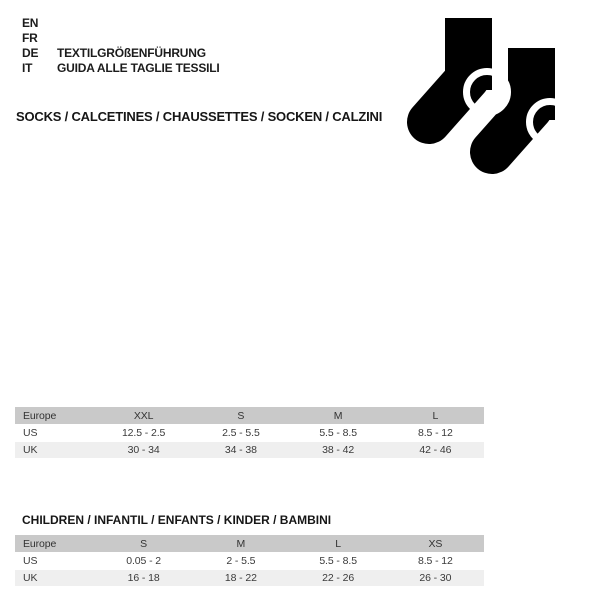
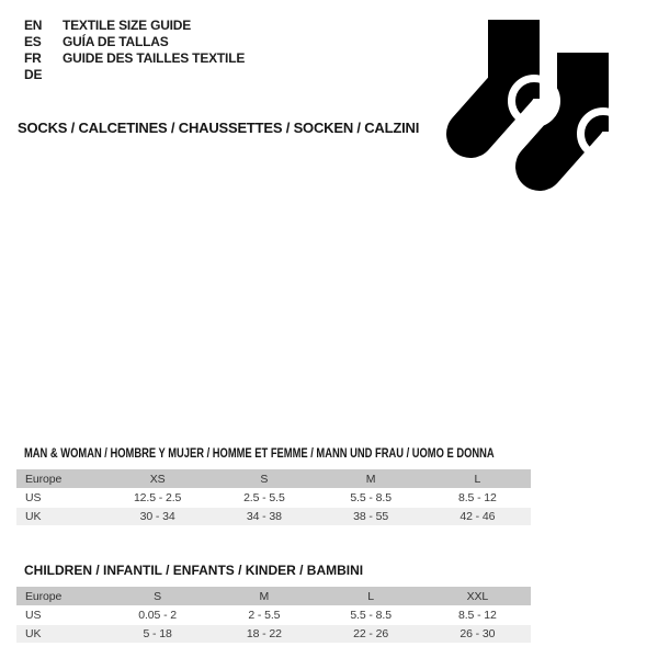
  EN
+ TEXTILE SIZE GUIDE
+ ES
+ GUÍA DE TALLAS
  FR
+ GUIDE DES TAILLES TEXTILE
  DE
- TEXTILGRÖßENFÜHRUNG
- IT
- GUIDA ALLE TAGLIE TESSILI
  SOCKS / CALCETINES / CHAUSSETTES / SOCKEN / CALZINI
+ MAN & WOMAN / HOMBRE Y MUJER / HOMME ET FEMME / MANN UND FRAU / UOMO E DONNA
  Europe
- XXL
+ XS
  S
  M
  L
  US
  12.5 - 2.5
  2.5 - 5.5
  5.5 - 8.5
  8.5 - 12
  UK
  30 - 34
  34 - 38
- 38 - 42
+ 38 - 55
  42 - 46
  CHILDREN / INFANTIL / ENFANTS / KINDER / BAMBINI
  Europe
  S
  M
  L
- XS
+ XXL
  US
  0.05 - 2
  2 - 5.5
  5.5 - 8.5
  8.5 - 12
  UK
- 16 - 18
+ 5 - 18
  18 - 22
  22 - 26
  26 - 30
